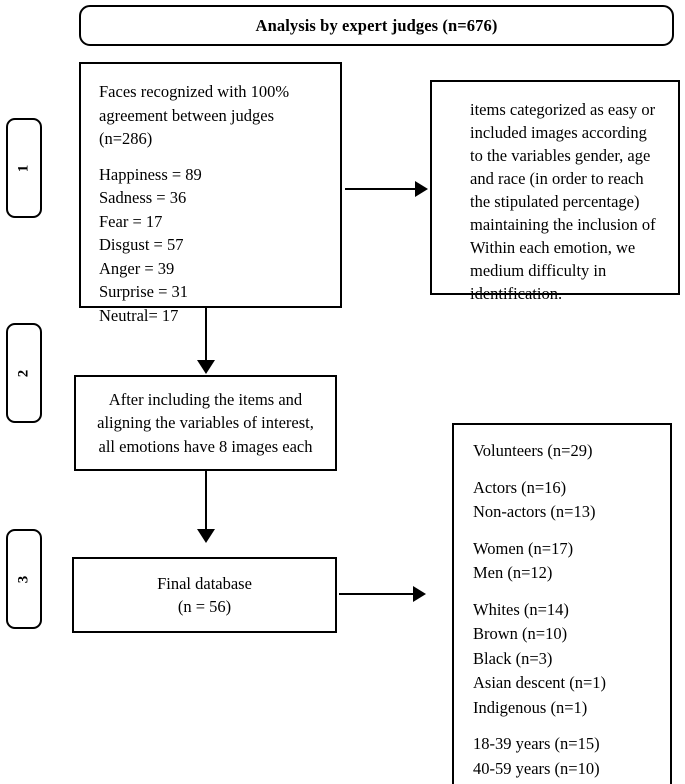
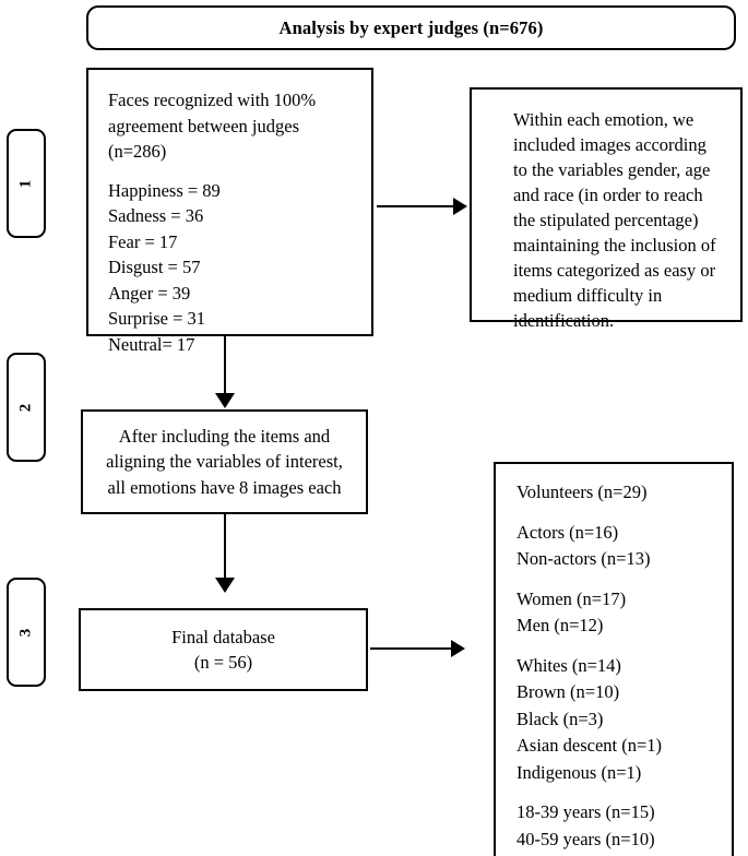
  Analysis by expert judges (n=676)
  Faces recognized with 100%
  agreement between judges
  (n=286)
  Happiness = 89
  Sadness = 36
  Fear = 17
  Disgust = 57
  Anger = 39
  Surprise = 31
  Neutral= 17
- items categorized as easy or
+ Within each emotion, we
  included images according
  to the variables gender, age
  and race (in order to reach
  the stipulated percentage)
  maintaining the inclusion of
- Within each emotion, we
+ items categorized as easy or
  medium difficulty in
  identification.
  After including the items and
  aligning the variables of interest,
  all emotions have 8 images each
  Final database
  (n = 56)
  Volunteers (n=29)
  Actors (n=16)
  Non-actors (n=13)
  Women (n=17)
  Men (n=12)
  Whites (n=14)
  Brown (n=10)
  Black (n=3)
  Asian descent (n=1)
  Indigenous (n=1)
  18-39 years (n=15)
  40-59 years (n=10)
